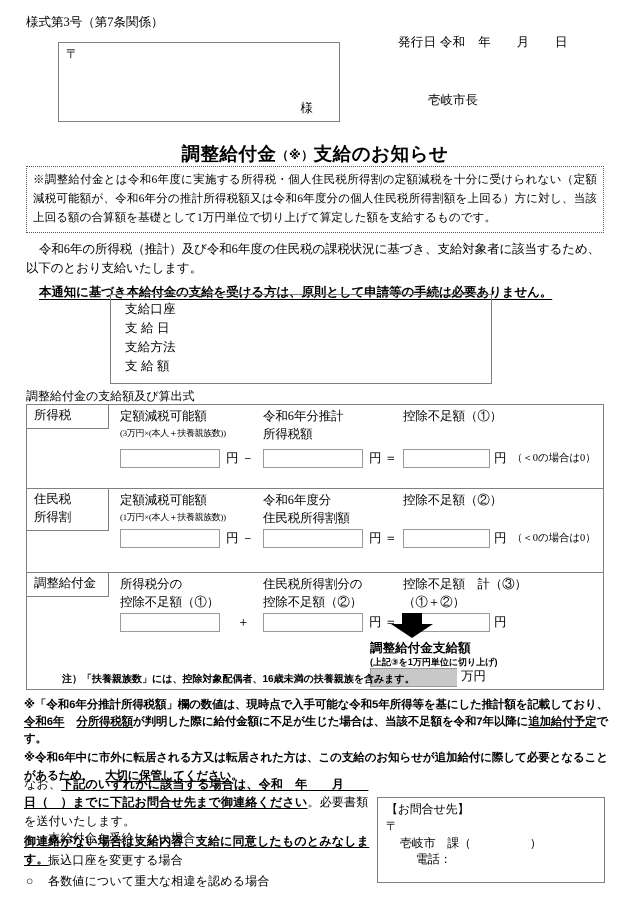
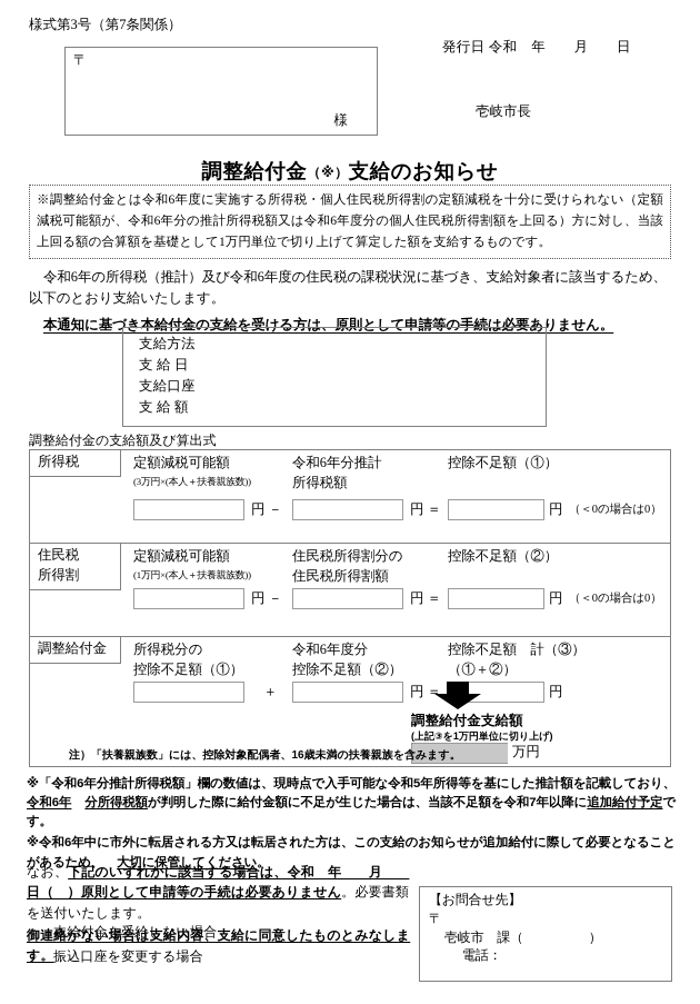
  様式第3号（第7条関係）
  〒
  様
  発行日 令和 年 月 日
  壱岐市長
  調整給付金（※）支給のお知らせ
  ※調整給付金とは令和6年度に実施する所得税・個人住民税所得割の定額減税を十分に受けられない（定額減税可能額が、令和6年分の推計所得税額又は令和6年度分の個人住民税所得割額を上回る）方に対し、当該上回る額の合算額を基礎として1万円単位で切り上げて算定した額を支給するものです。
  令和6年の所得税（推計）及び令和6年度の住民税の課税状況に基づき、支給対象者に該当するため、以下のとおり支給いたします。
  本通知に基づき本給付金の支給を受ける方は、原則として申請等の手続は必要ありません。
- 支給口座
+ 支給方法
  支 給 日
- 支給方法
+ 支給口座
  支 給 額
  調整給付金の支給額及び算出式
  所得税
  定額減税可能額
  (3万円×(本人＋扶養親族数))
  令和6年分推計
  所得税額
  控除不足額（①）
  円 －
  円 ＝
  円
  （＜0の場合は0）
  住民税
  所得割
  定額減税可能額
  (1万円×(本人＋扶養親族数))
- 令和6年度分
+ 住民税所得割分の
  住民税所得割額
  控除不足額（②）
  円 －
  円 ＝
  円
  （＜0の場合は0）
  調整給付金
  所得税分の
  控除不足額（①）
- 住民税所得割分の
+ 令和6年度分
  控除不足額（②）
  控除不足額 計（③）
  （①＋②）
  ＋
  円 ＝
  円
  調整給付金支給額
  (上記③を1万円単位に切り上げ)
  万円
  注）「扶養親族数」には、控除対象配偶者、16歳未満の扶養親族を含みます。
  ※「令和6年分推計所得税額」欄の数値は、現時点で入手可能な令和5年所得等を基にした推計額を記載しており、令和6年 分所得税額が判明した際に給付金額に不足が生じた場合は、当該不足額を令和7年以降に追加給付予定です。
  ※令和6年中に市外に転居される方又は転居された方は、この支給のお知らせが追加給付に際して必要となることがあるため、 大切に保管してください。
- なお、下記のいずれかに該当する場合は、令和 年 月 日（ ）までに下記お問合せ先まで御連絡ください。必要書類を送付いたします。
+ なお、下記のいずれかに該当する場合は、令和 年 月 日（ ）原則として申請等の手続は必要ありません。必要書類を送付いたします。
  御連絡がない場合は支給内容、支給に同意したものとみなします。
  ○ 本給付金を受給しない場合
  ○ 振込口座を変更する場合
- ○ 各数値について重大な相違を認める場合
  【お問合せ先】
  〒
  壱岐市 課（ ）
  電話：
